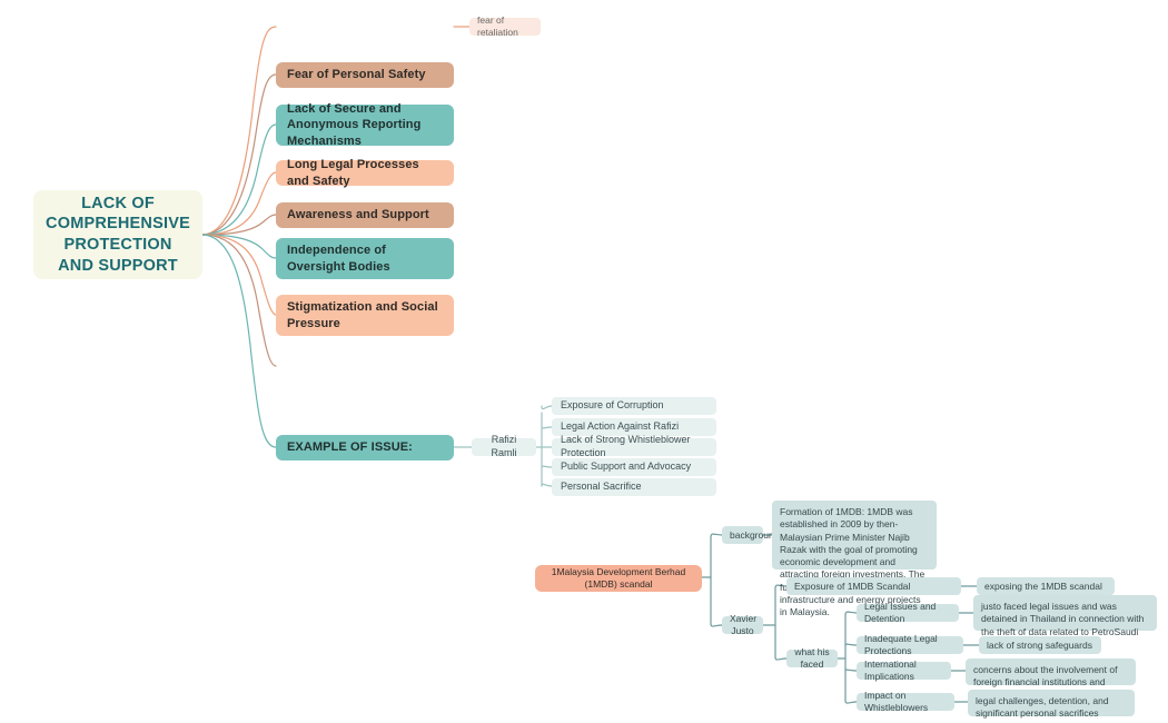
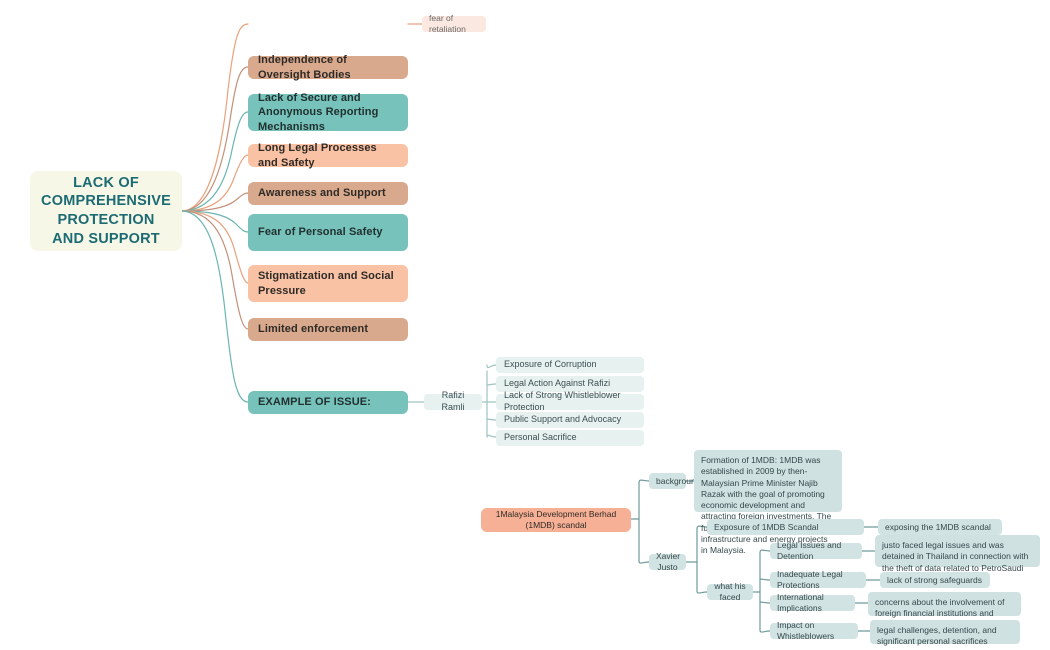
  LACK OF COMPREHENSIVE PROTECTION AND SUPPORT
- Fear of Personal Safety
+ Independence of Oversight Bodies
  Lack of Secure and Anonymous Reporting Mechanisms
  Long Legal Processes and Safety
  Awareness and Support
- Independence of Oversight Bodies
+ Fear of Personal Safety
  Stigmatization and Social Pressure
+ Limited enforcement
  EXAMPLE OF ISSUE:
  fear of retaliation
  Rafizi Ramli
  Exposure of Corruption
  Legal Action Against Rafizi
  Lack of Strong Whistleblower Protection
  Public Support and Advocacy
  Personal Sacrifice
  1Malaysia Development Berhad (1MDB) scandal
  backgrou
  Formation of 1MDB: 1MDB was established in 2009 by then-Malaysian Prime Minister Najib Razak with the goal of promoting economic development and attracting foreign investments. The fu infrastructure and energy projects in Malaysia.
  Xavier Justo
  Exposure of 1MDB Scandal
  exposing the 1MDB scandal
  what his faced
  Legal Issues and Detention
  justo faced legal issues and was detained in Thailand in connection with the theft of data related to PetroSaudi
  Inadequate Legal Protections
  lack of strong safeguards
  International Implications
  concerns about the involvement of foreign financial institutions and
  Impact on Whistleblowers
  legal challenges, detention, and significant personal sacrifices
